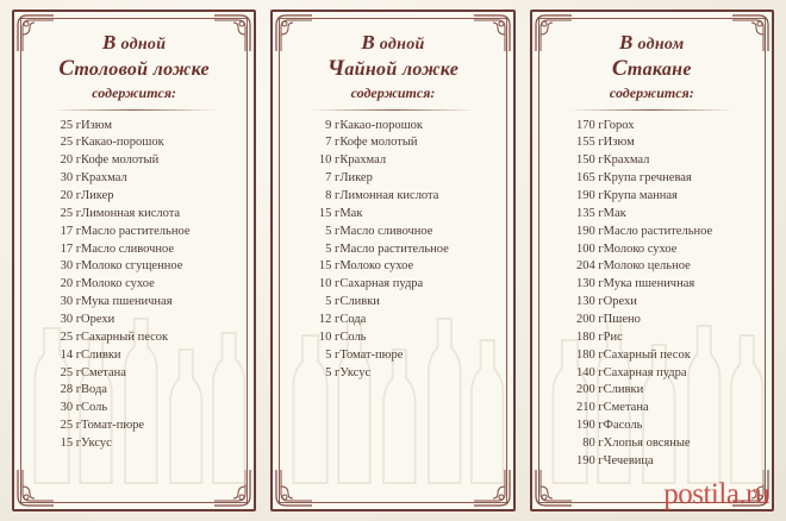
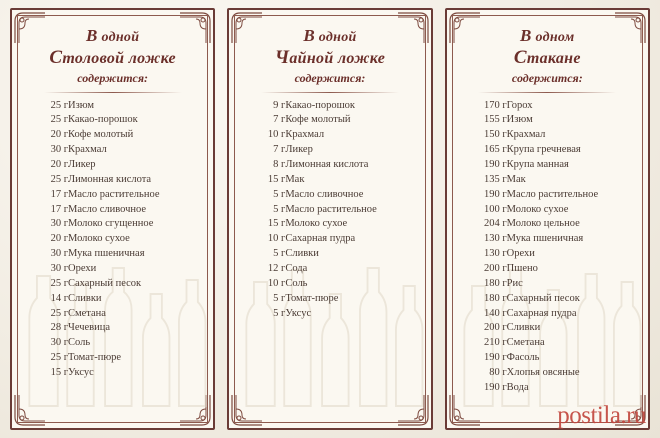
  В одной
  Столовой ложке
  содержится:
  25 г	Изюм
  25 г	Какао-порошок
  20 г	Кофе молотый
  30 г	Крахмал
  20 г	Ликер
  25 г	Лимонная кислота
  17 г	Масло растительное
  17 г	Масло сливочное
  30 г	Молоко сгущенное
  20 г	Молоко сухое
  30 г	Мука пшеничная
  30 г	Орехи
  25 г	Сахарный песок
  14 г	Сливки
  25 г	Сметана
- 28 г	Вода
+ 28 г	Чечевица
  30 г	Соль
  25 г	Томат-пюре
  15 г	Уксус
  В одной
  Чайной ложке
  содержится:
  9 г	Какао-порошок
  7 г	Кофе молотый
  10 г	Крахмал
  7 г	Ликер
  8 г	Лимонная кислота
  15 г	Мак
  5 г	Масло сливочное
  5 г	Масло растительное
  15 г	Молоко сухое
  10 г	Сахарная пудра
  5 г	Сливки
  12 г	Сода
  10 г	Соль
  5 г	Томат-пюре
  5 г	Уксус
  В одном
  Стакане
  содержится:
  170 г	Горох
  155 г	Изюм
  150 г	Крахмал
  165 г	Крупа гречневая
  190 г	Крупа манная
  135 г	Мак
  190 г	Масло растительное
  100 г	Молоко сухое
  204 г	Молоко цельное
  130 г	Мука пшеничная
  130 г	Орехи
  200 г	Пшено
  180 г	Рис
  180 г	Сахарный песок
  140 г	Сахарная пудра
  200 г	Сливки
  210 г	Сметана
  190 г	Фасоль
  80 г	Хлопья овсяные
- 190 г	Чечевица
+ 190 г	Вода
  postila.ru
